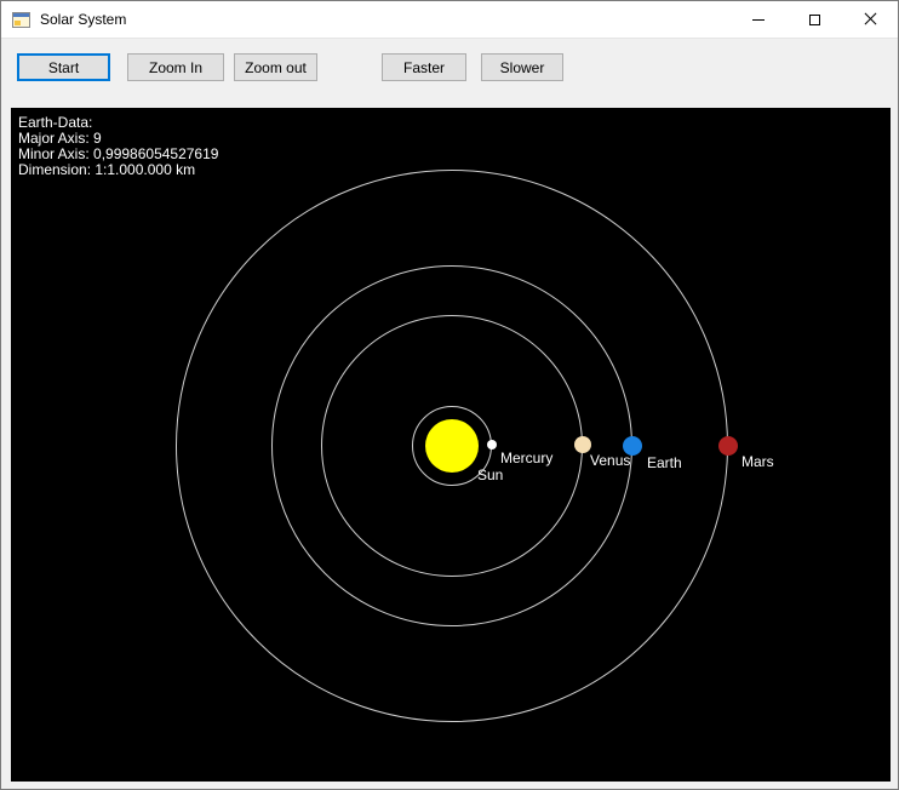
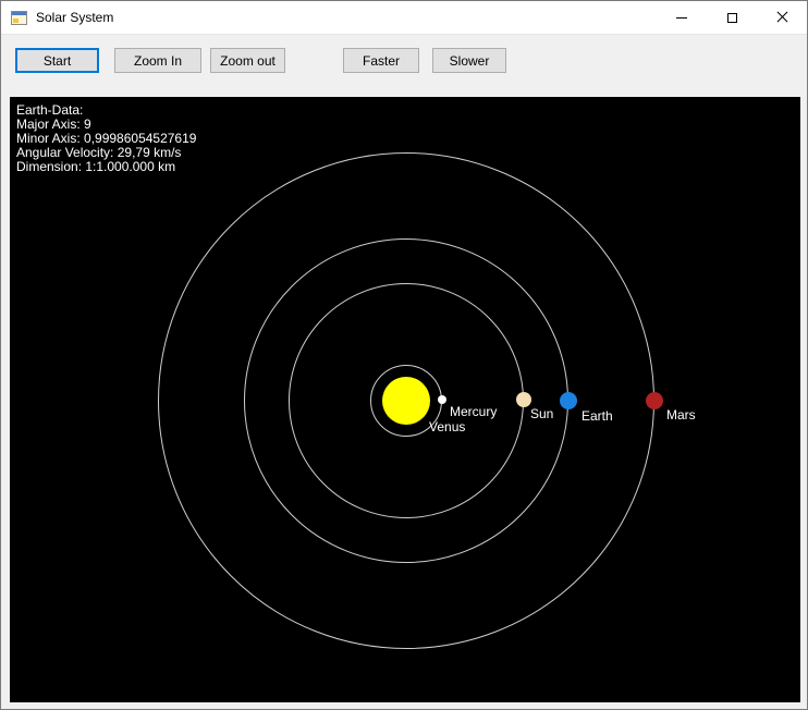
  Solar System
  Start
  Zoom In
  Zoom out
  Faster
  Slower
  Earth-Data:
  Major Axis: 9
  Minor Axis: 0,99986054527619
+ Angular Velocity: 29,79 km/s
  Dimension: 1:1.000.000 km
- Sun
+ Venus
  Mercury
- Venus
+ Sun
  Earth
  Mars
